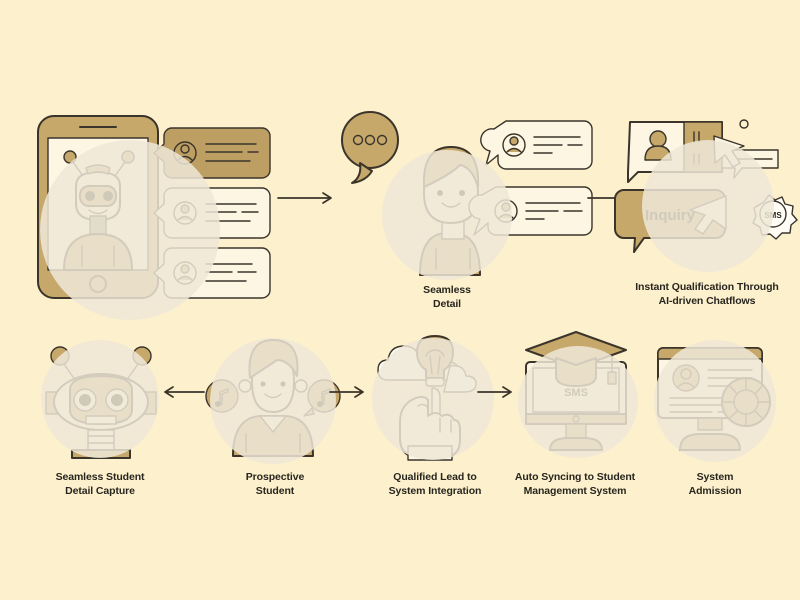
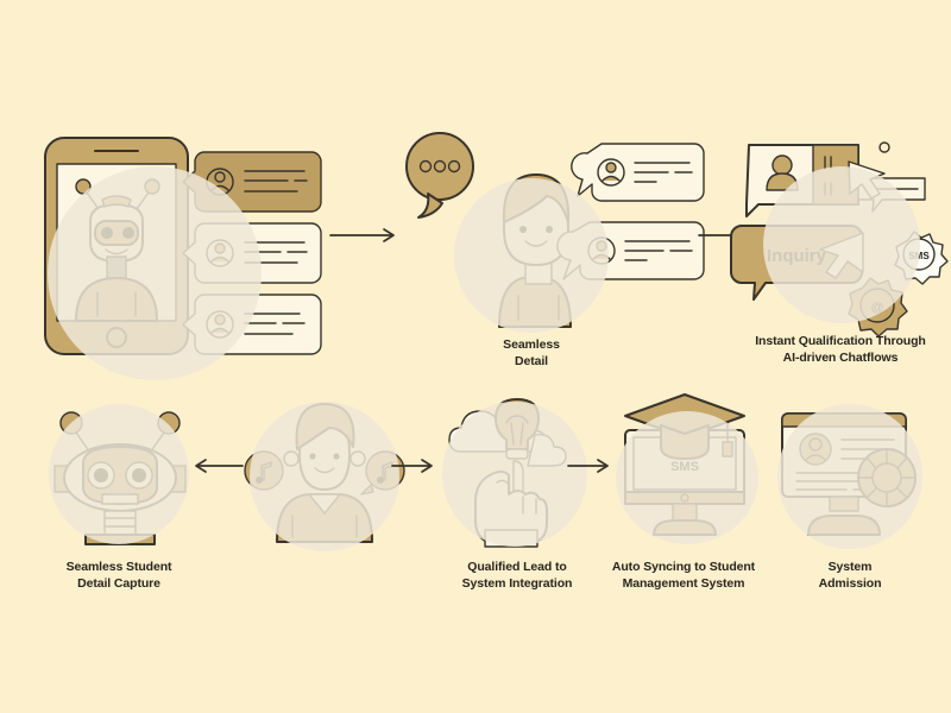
  Seamless
  Detail
  Inquiry
  SMS
+ @
  Instant Qualification Through
  AI-driven Chatflows
  Seamless Student
  Detail Capture
- Prospective
- Student
  Qualified Lead to
  System Integration
  SMS
  Auto Syncing to Student
  Management System
  System
  Admission
